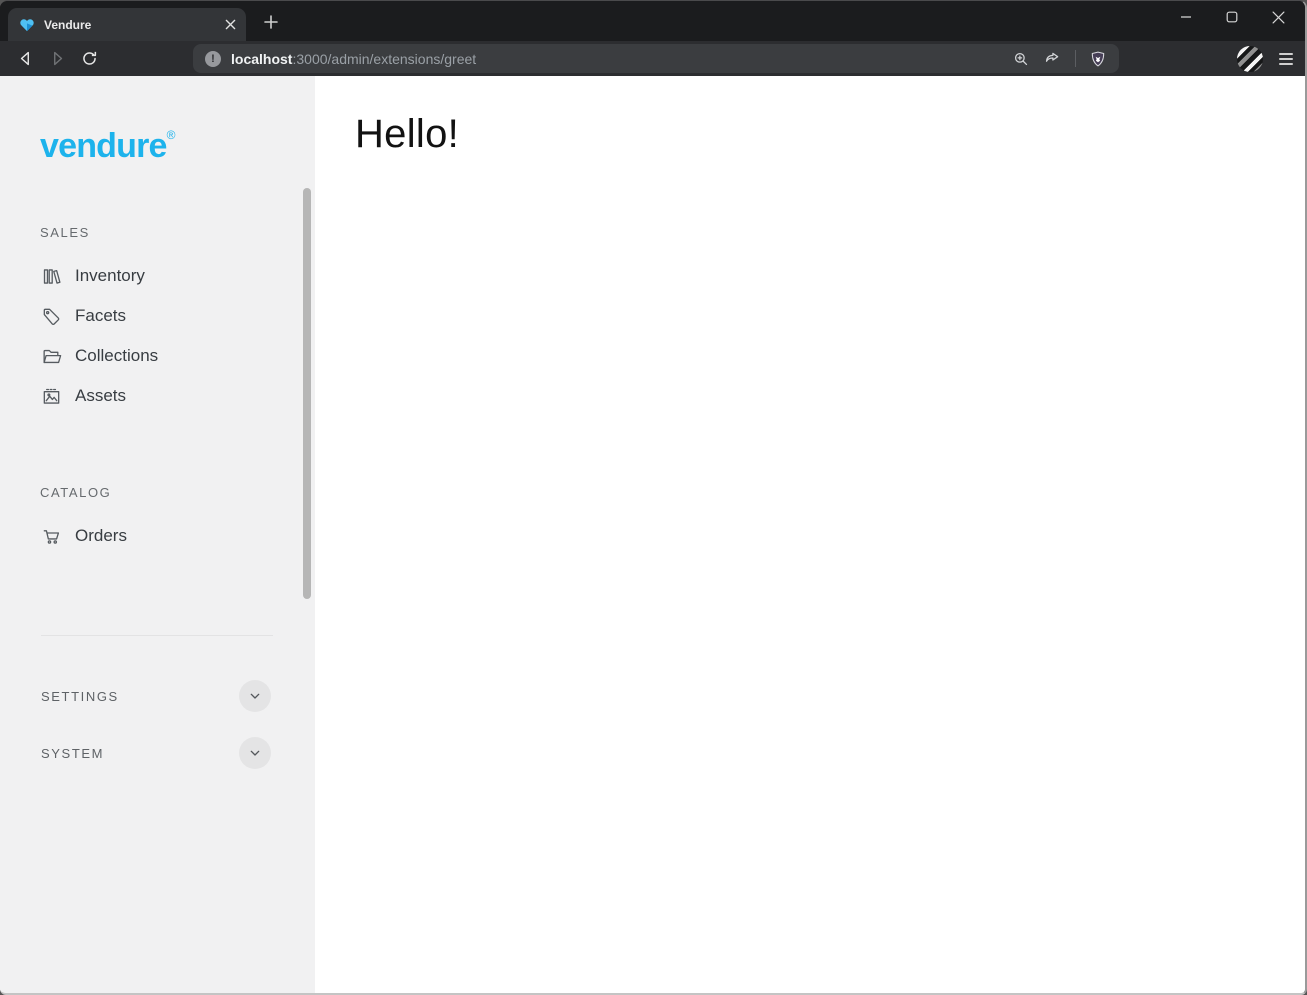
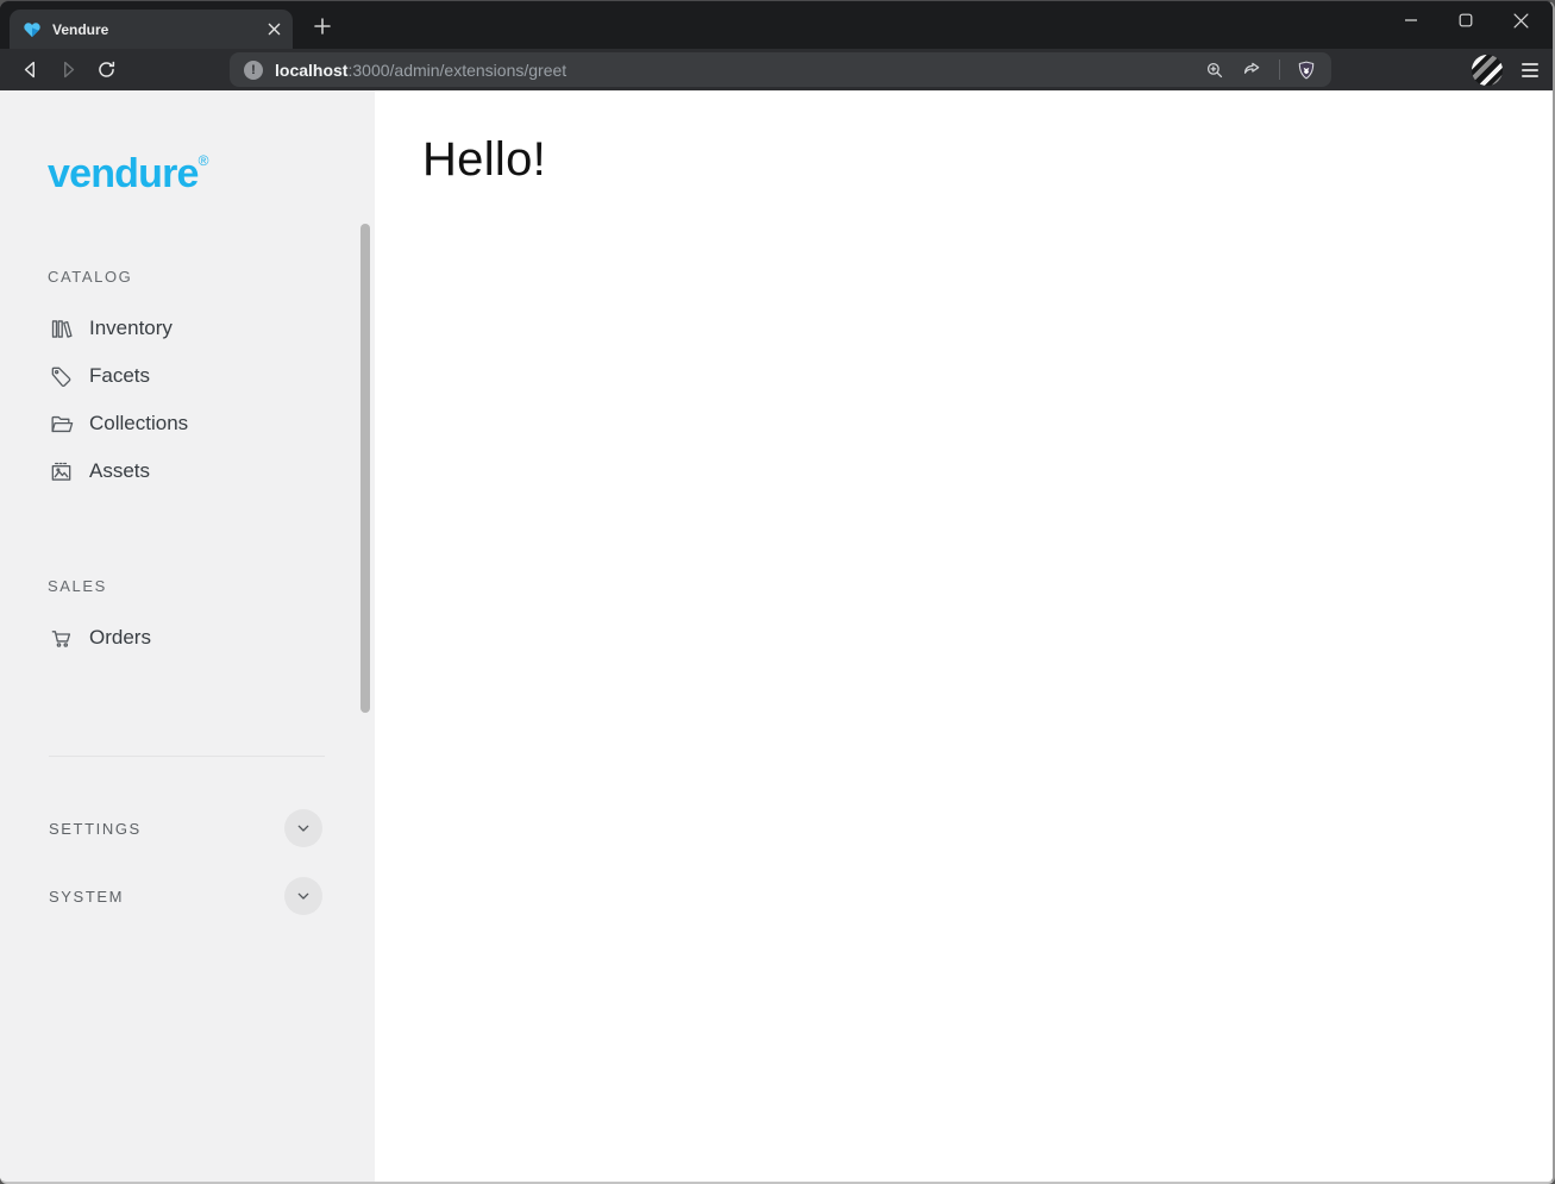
  Vendure
  !
  localhost:3000/admin/extensions/greet
  vendure®
- SALES
+ CATALOG
  Inventory
  Facets
  Collections
  Assets
- CATALOG
+ SALES
  Orders
  SETTINGS
  SYSTEM
  Hello!
